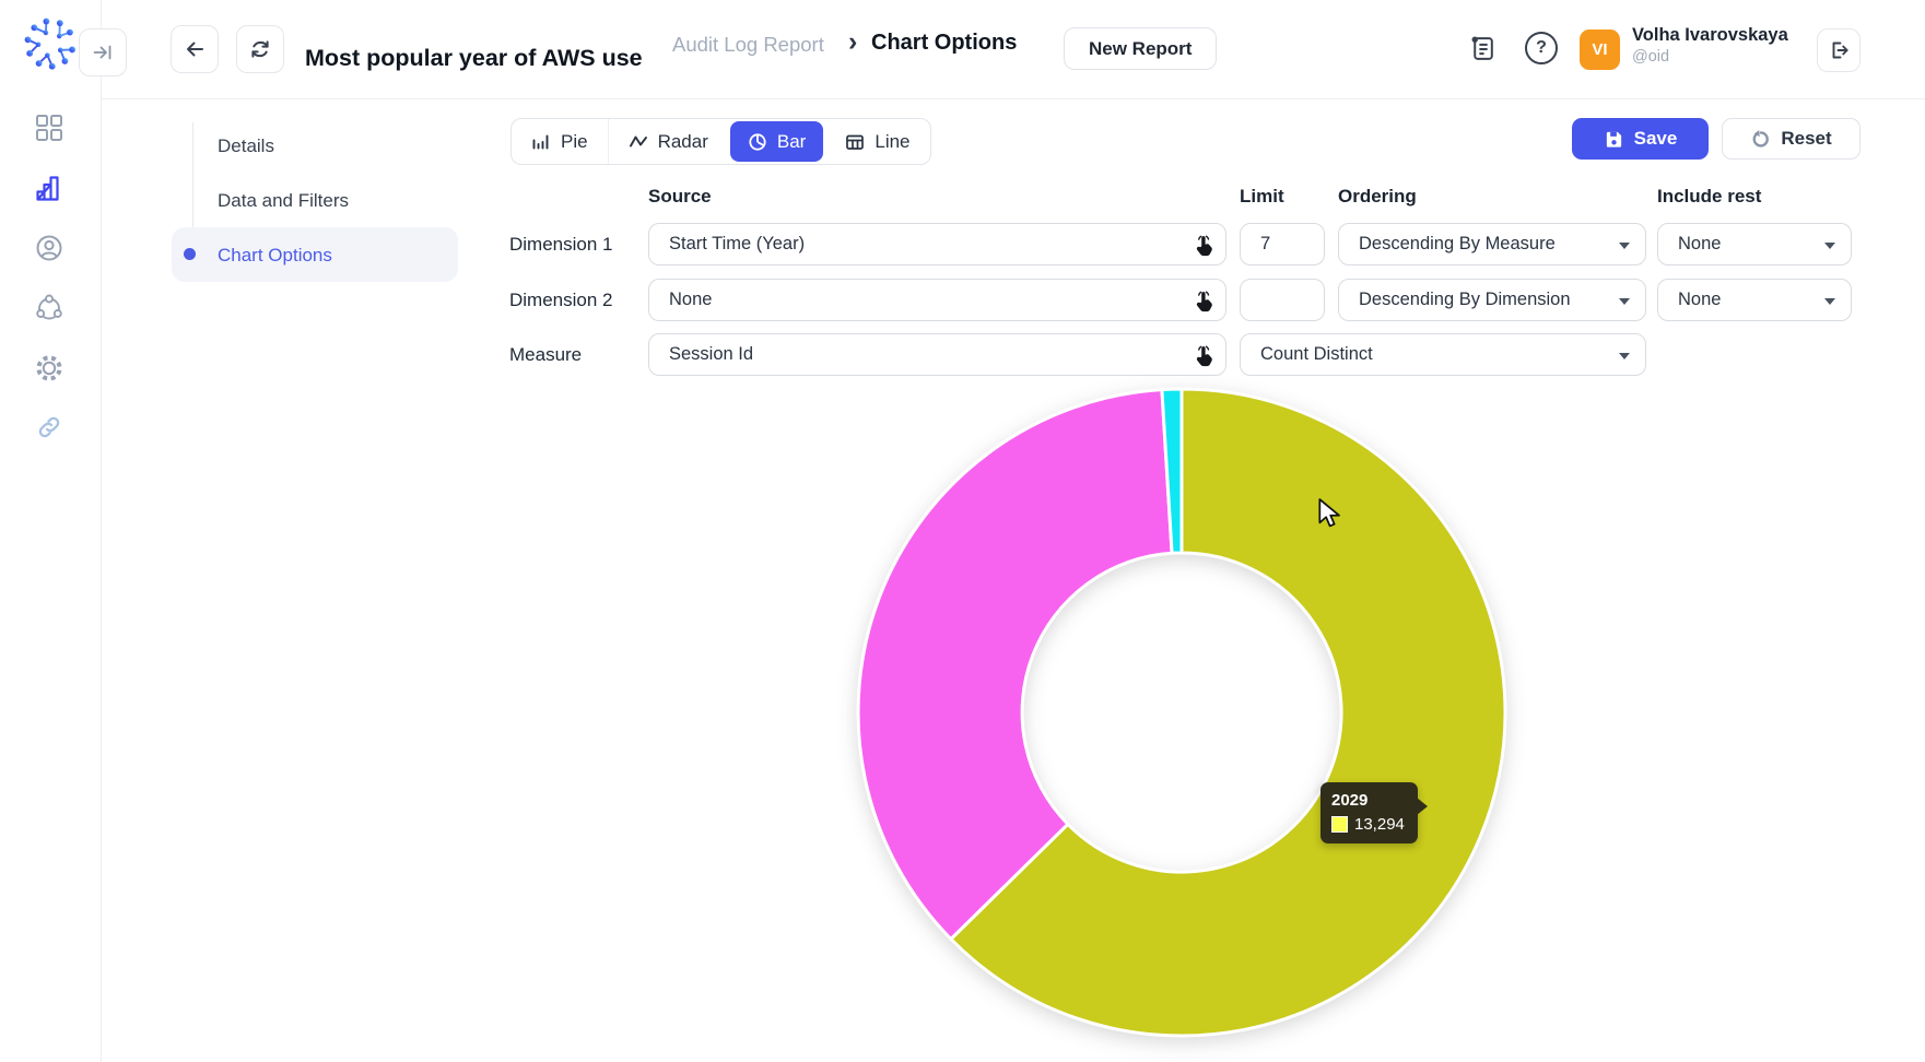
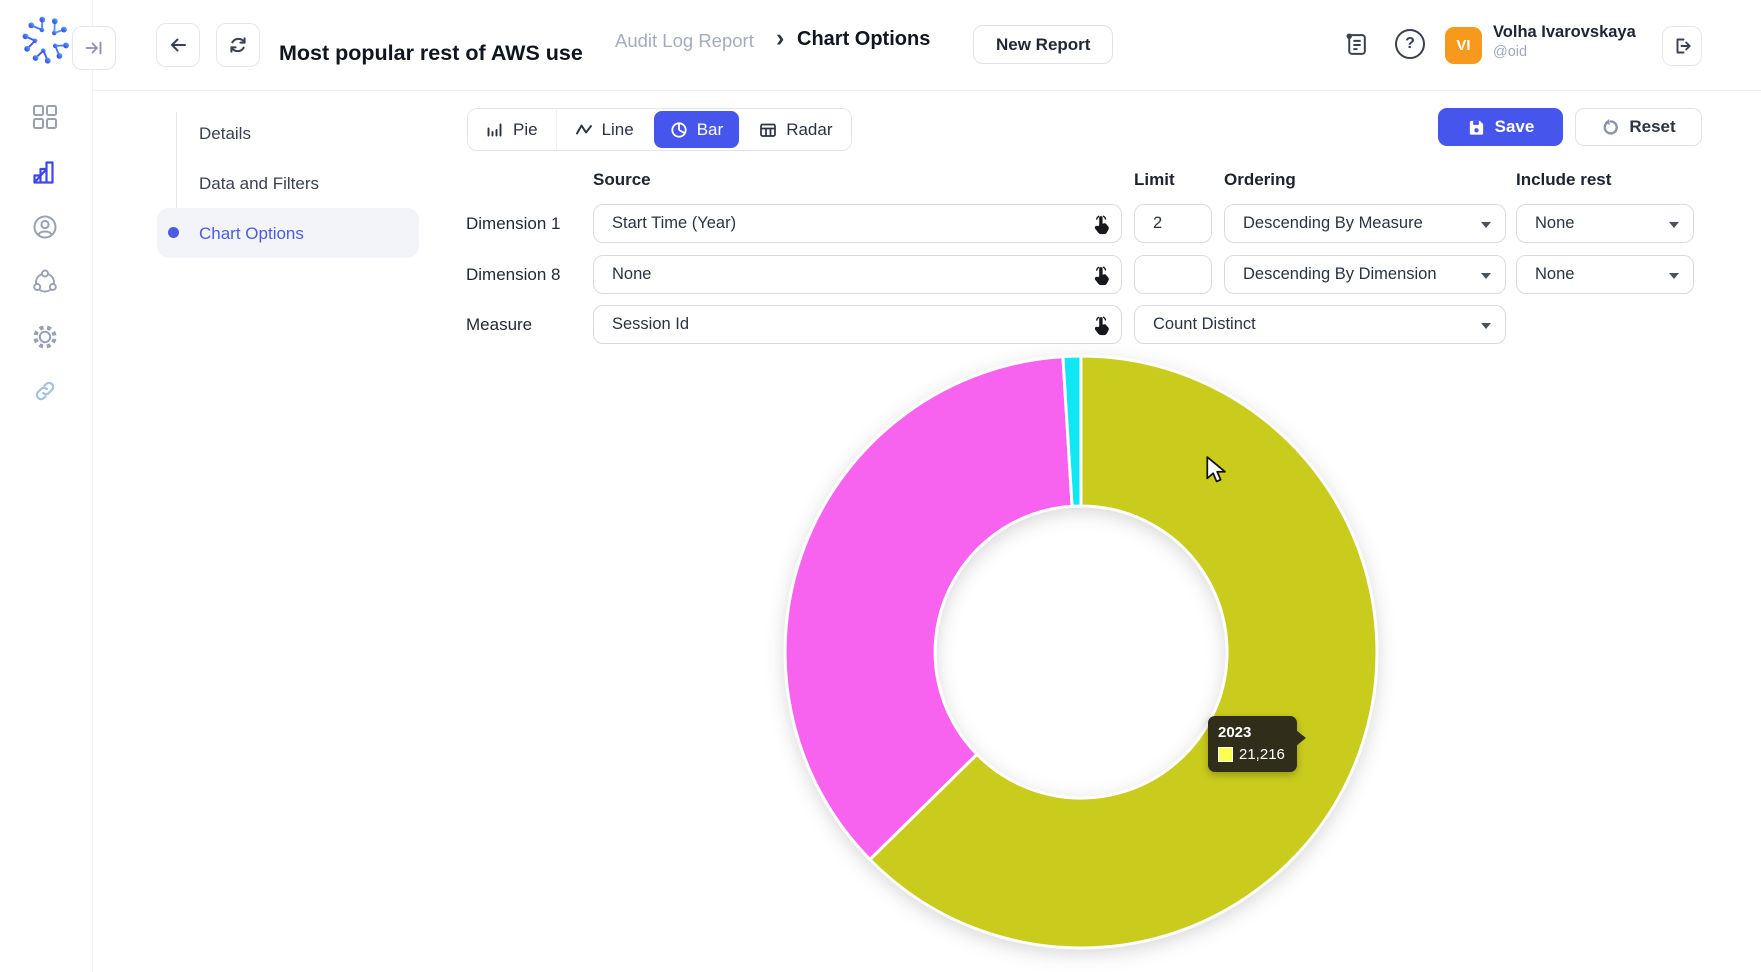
- Most popular year of AWS use
+ Most popular rest of AWS use
  Audit Log Report
  ›
  Chart Options
  New Report
  ?
  VI
  Volha Ivarovskaya
  @oid
  Details
  Data and Filters
  Chart Options
  Pie
- Radar
+ Line
  Bar
- Line
+ Radar
  Save
  Reset
  Source
  Limit
  Ordering
  Include rest
  Dimension 1
- Dimension 2
+ Dimension 8
  Measure
  Start Time (Year)
- 7
+ 2
  Descending By Measure
  None
  None
  Descending By Dimension
  None
  Session Id
  Count Distinct
- 2029
+ 2023
- 13,294
+ 21,216
